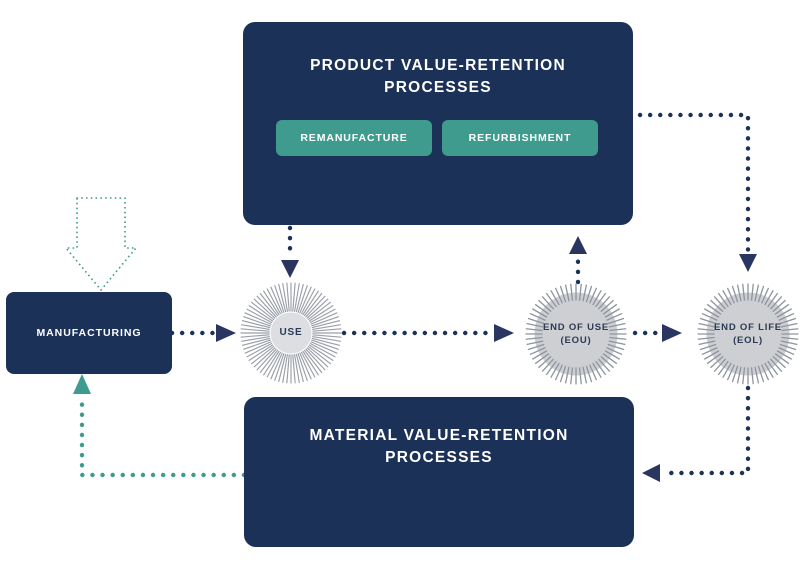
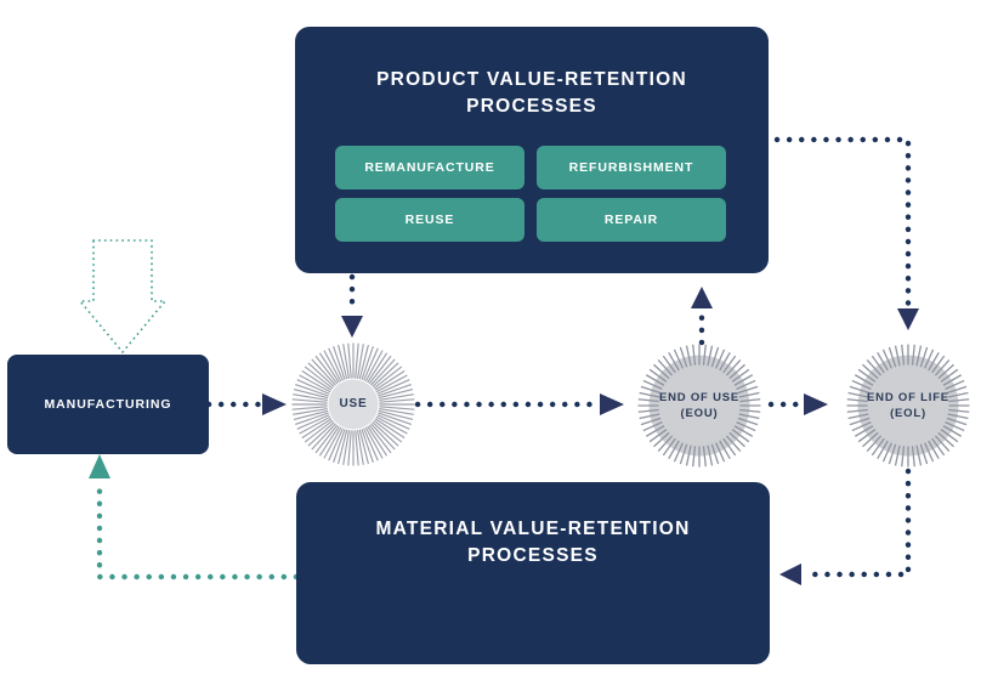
  PRODUCT VALUE-RETENTION
  PROCESSES
  REMANUFACTURE
  REFURBISHMENT
+ REUSE
+ REPAIR
  MATERIAL VALUE-RETENTION
  PROCESSES
  MANUFACTURING
  USE
  END OF USE
  (EOU)
  END OF LIFE
  (EOL)
